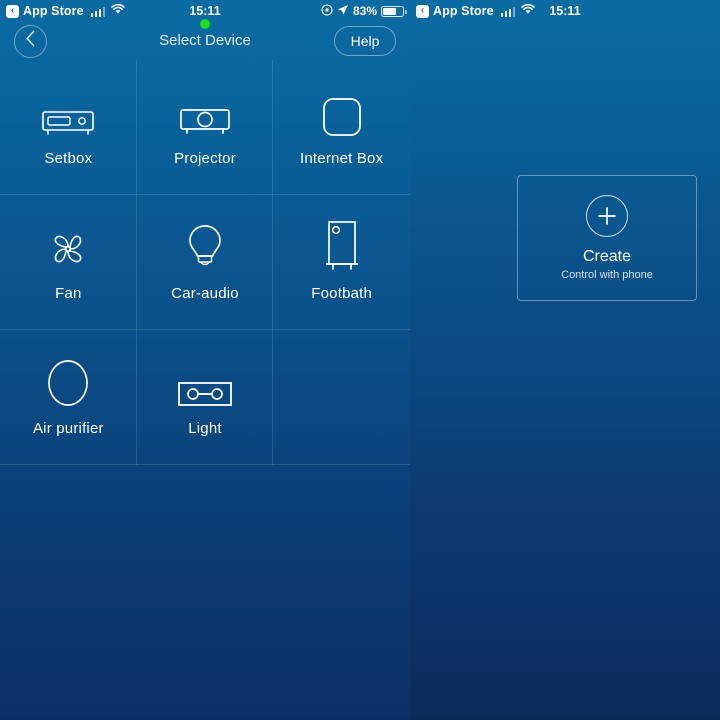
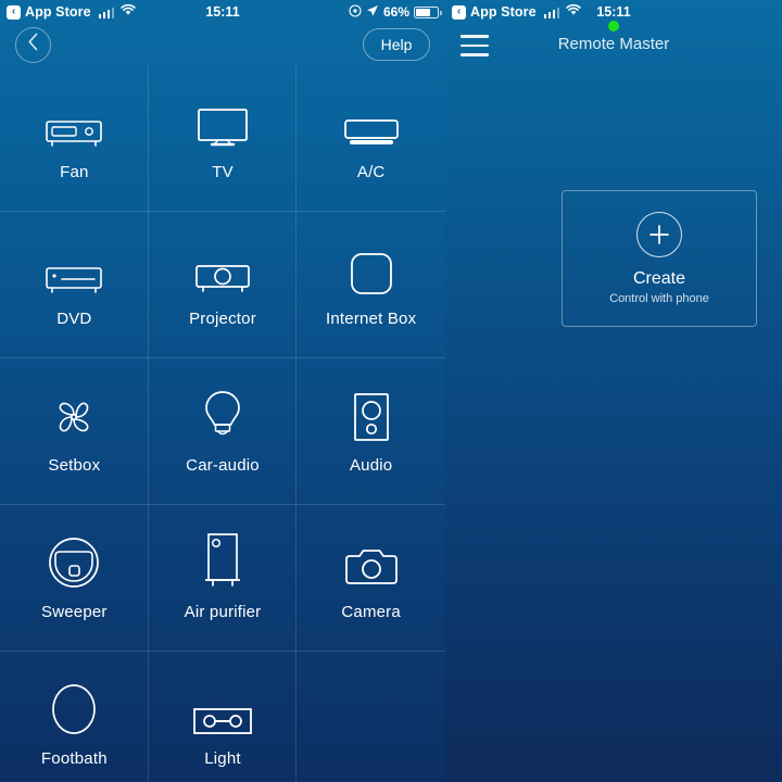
  ‹
  App Store
  15:11
- 83%
+ 66%
- Select Device
  Help
- Setbox
+ Fan
+ TV
+ A/C
+ DVD
  Projector
  Internet Box
- Fan
+ Setbox
  Car-audio
+ Audio
+ Sweeper
- Footbath
+ Air purifier
+ Camera
- Air purifier
+ Footbath
  Light
  ‹
  App Store
  15:11
+ Remote Master
  Create
  Control with phone
